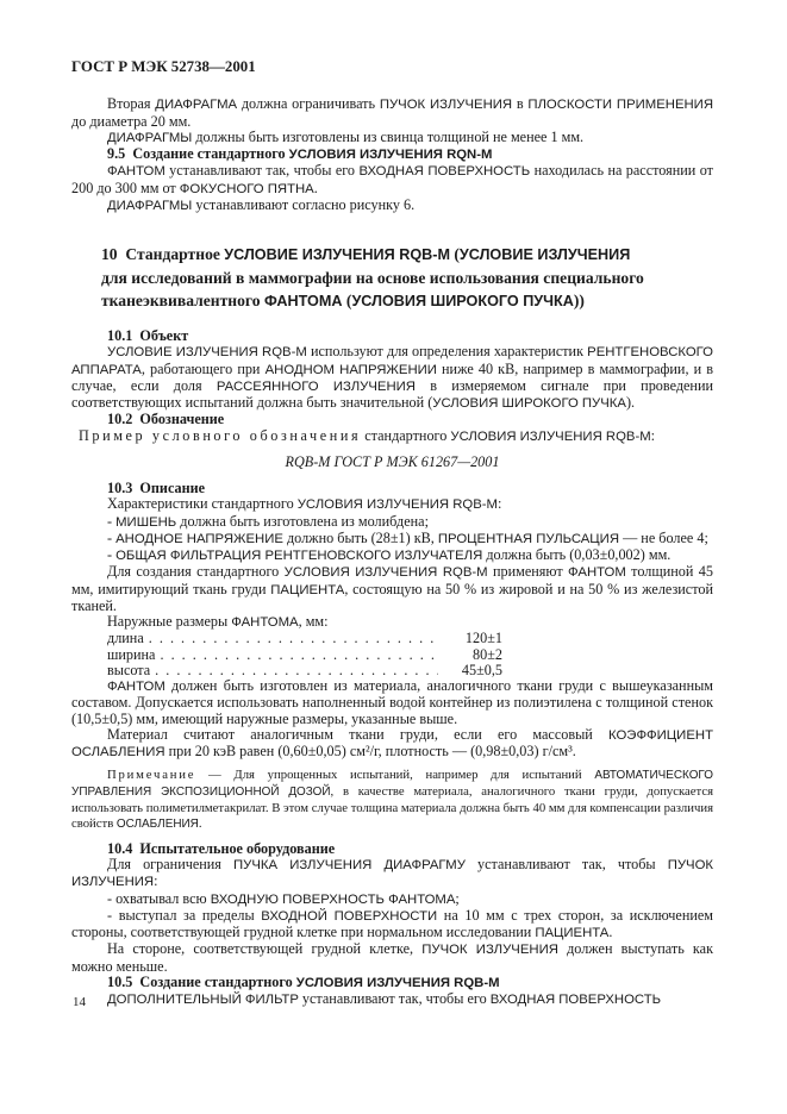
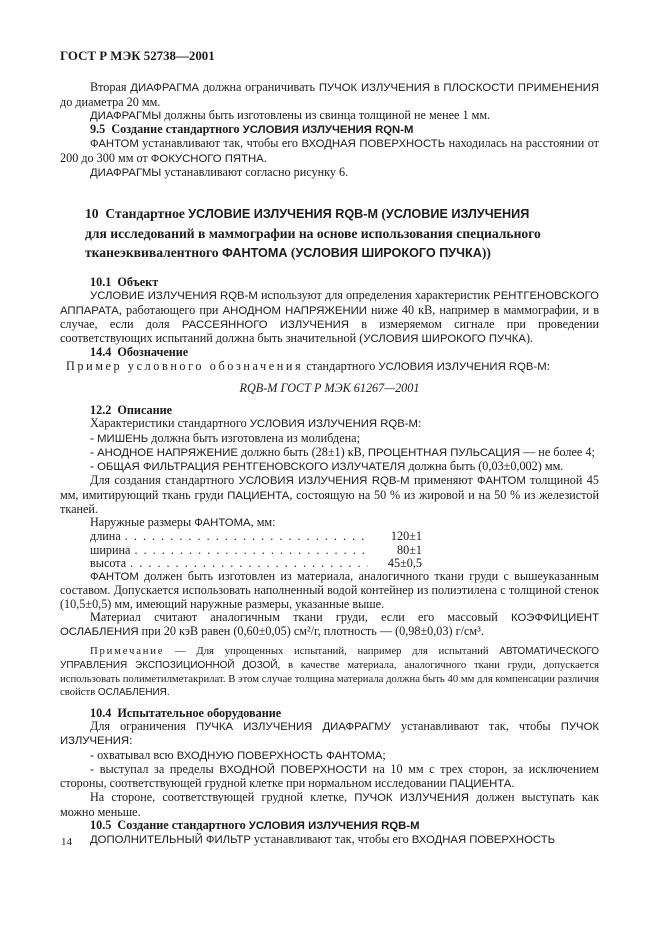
  ГОСТ Р МЭК 52738—2001
  Вторая ДИАФРАГМА должна ограничивать ПУЧОК ИЗЛУЧЕНИЯ в ПЛОСКОСТИ ПРИМЕНЕНИЯ до диаметра 20 мм.
  ДИАФРАГМЫ должны быть изготовлены из свинца толщиной не менее 1 мм.
  9.5 Создание стандартного УСЛОВИЯ ИЗЛУЧЕНИЯ RQN-M
  ФАНТОМ устанавливают так, чтобы его ВХОДНАЯ ПОВЕРХНОСТЬ находилась на расстоянии от 200 до 300 мм от ФОКУСНОГО ПЯТНА.
  ДИАФРАГМЫ устанавливают согласно рисунку 6.
  10 Стандартное УСЛОВИЕ ИЗЛУЧЕНИЯ RQB-M (УСЛОВИЕ ИЗЛУЧЕНИЯ
  для исследований в маммографии на основе использования специального
  тканеэквивалентного ФАНТОМА (УСЛОВИЯ ШИРОКОГО ПУЧКА))
  10.1 Объект
  УСЛОВИЕ ИЗЛУЧЕНИЯ RQB-M используют для определения характеристик РЕНТГЕНОВСКОГО АППАРАТА, работающего при АНОДНОМ НАПРЯЖЕНИИ ниже 40 кВ, например в маммографии, и в случае, если доля РАССЕЯННОГО ИЗЛУЧЕНИЯ в измеряемом сигнале при проведении соответствующих испытаний должна быть значительной (УСЛОВИЯ ШИРОКОГО ПУЧКА).
- 10.2 Обозначение
+ 14.4 Обозначение
  Пример условного обозначения стандартного УСЛОВИЯ ИЗЛУЧЕНИЯ RQB-M:
  RQB-М ГОСТ Р МЭК 61267—2001
- 10.3 Описание
+ 12.2 Описание
  Характеристики стандартного УСЛОВИЯ ИЗЛУЧЕНИЯ RQB-M:
  - МИШЕНЬ должна быть изготовлена из молибдена;
  - АНОДНОЕ НАПРЯЖЕНИЕ должно быть (28±1) кВ, ПРОЦЕНТНАЯ ПУЛЬСАЦИЯ — не более 4;
  - ОБЩАЯ ФИЛЬТРАЦИЯ РЕНТГЕНОВСКОГО ИЗЛУЧАТЕЛЯ должна быть (0,03±0,002) мм.
  Для создания стандартного УСЛОВИЯ ИЗЛУЧЕНИЯ RQB-M применяют ФАНТОМ толщиной 45 мм, имитирующий ткань груди ПАЦИЕНТА, состоящую на 50 % из жировой и на 50 % из железистой тканей.
  Наружные размеры ФАНТОМА, мм:
  длина
  120±1
  ширина
- 80±2
+ 80±1
  высота
  45±0,5
  ФАНТОМ должен быть изготовлен из материала, аналогичного ткани груди с вышеуказанным составом. Допускается использовать наполненный водой контейнер из полиэтилена с толщиной стенок (10,5±0,5) мм, имеющий наружные размеры, указанные выше.
  Материал считают аналогичным ткани груди, если его массовый КОЭФФИЦИЕНТ ОСЛАБЛЕНИЯ при 20 кэВ равен (0,60±0,05) см²/г, плотность — (0,98±0,03) г/см³.
  Примечание — Для упрощенных испытаний, например для испытаний АВТОМАТИЧЕСКОГО УПРАВЛЕНИЯ ЭКСПОЗИЦИОННОЙ ДОЗОЙ, в качестве материала, аналогичного ткани груди, допускается использовать полиметилметакрилат. В этом случае толщина материала должна быть 40 мм для компенсации различия свойств ОСЛАБЛЕНИЯ.
  10.4 Испытательное оборудование
  Для ограничения ПУЧКА ИЗЛУЧЕНИЯ ДИАФРАГМУ устанавливают так, чтобы ПУЧОК ИЗЛУЧЕНИЯ:
  - охватывал всю ВХОДНУЮ ПОВЕРХНОСТЬ ФАНТОМА;
  - выступал за пределы ВХОДНОЙ ПОВЕРХНОСТИ на 10 мм с трех сторон, за исключением стороны, соответствующей грудной клетке при нормальном исследовании ПАЦИЕНТА.
  На стороне, соответствующей грудной клетке, ПУЧОК ИЗЛУЧЕНИЯ должен выступать как можно меньше.
  10.5 Создание стандартного УСЛОВИЯ ИЗЛУЧЕНИЯ RQB-M
  ДОПОЛНИТЕЛЬНЫЙ ФИЛЬТР устанавливают так, чтобы его ВХОДНАЯ ПОВЕРХНОСТЬ
  14
